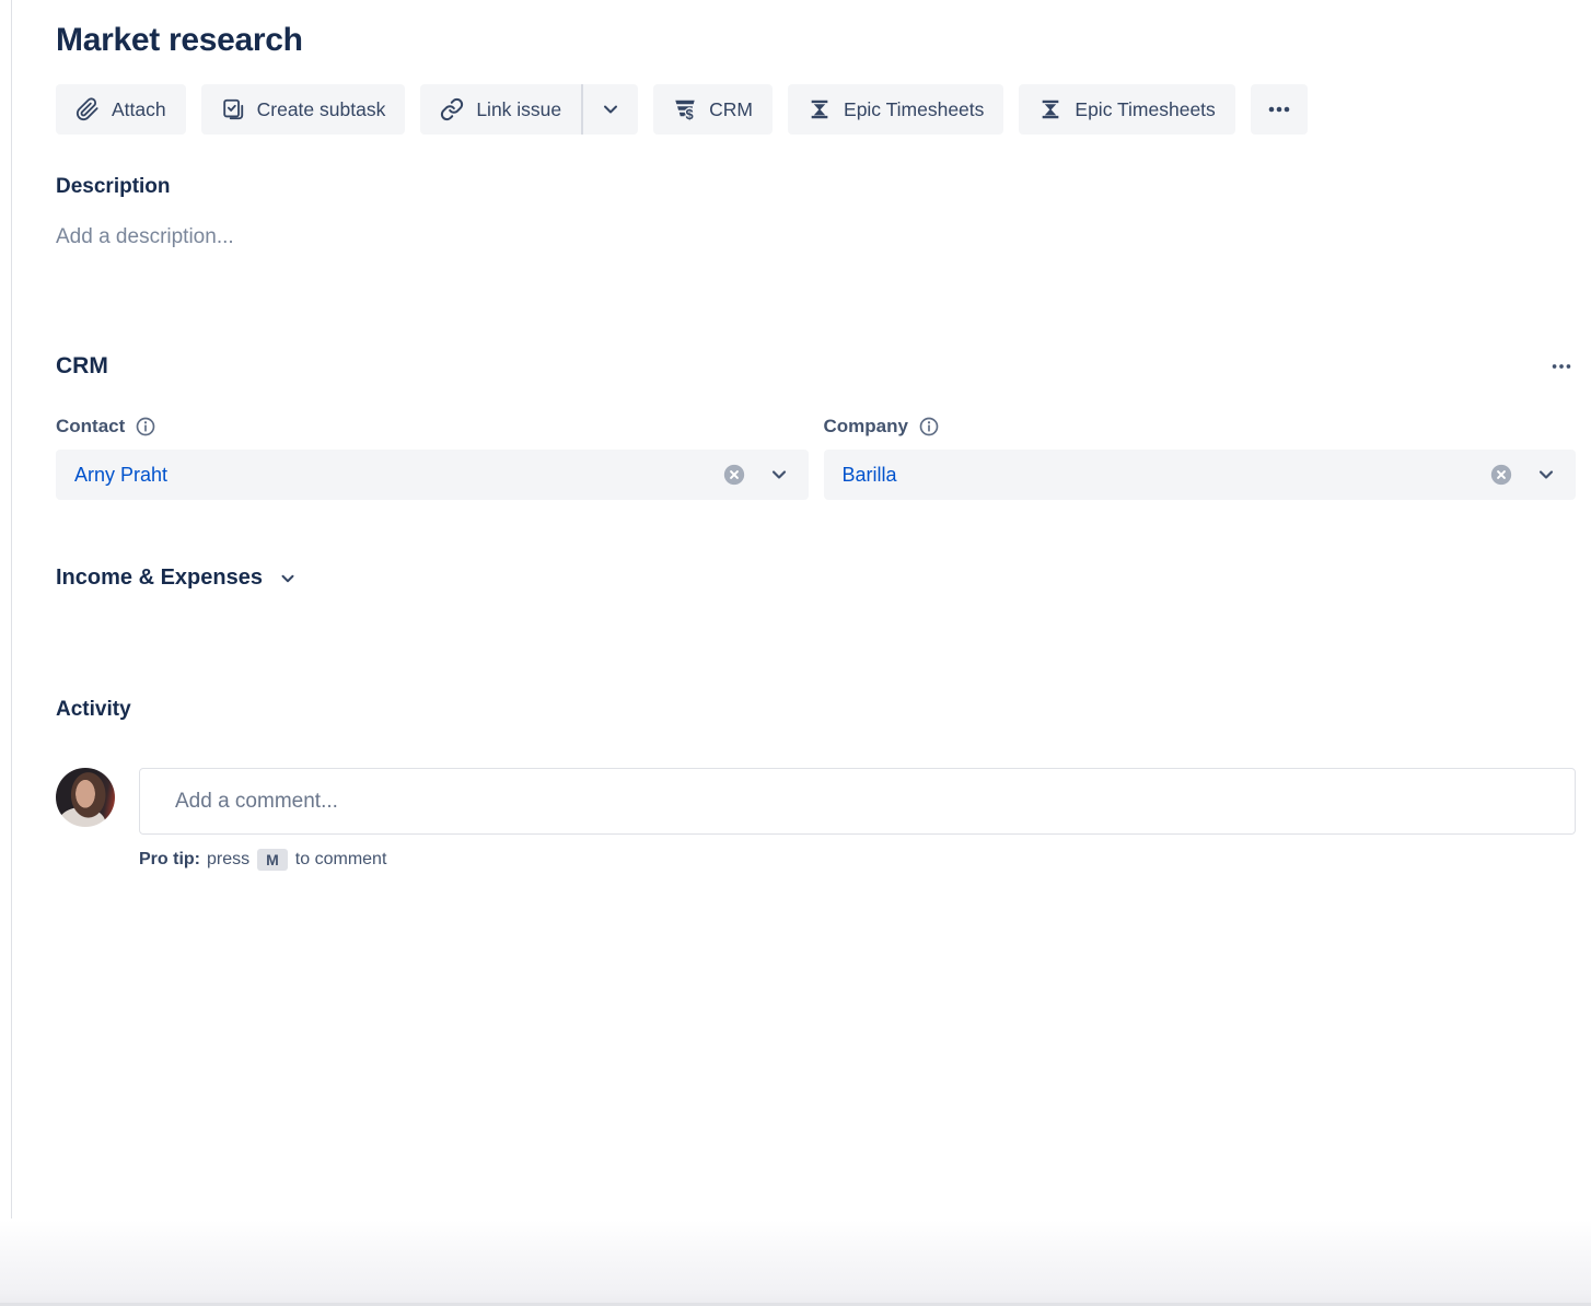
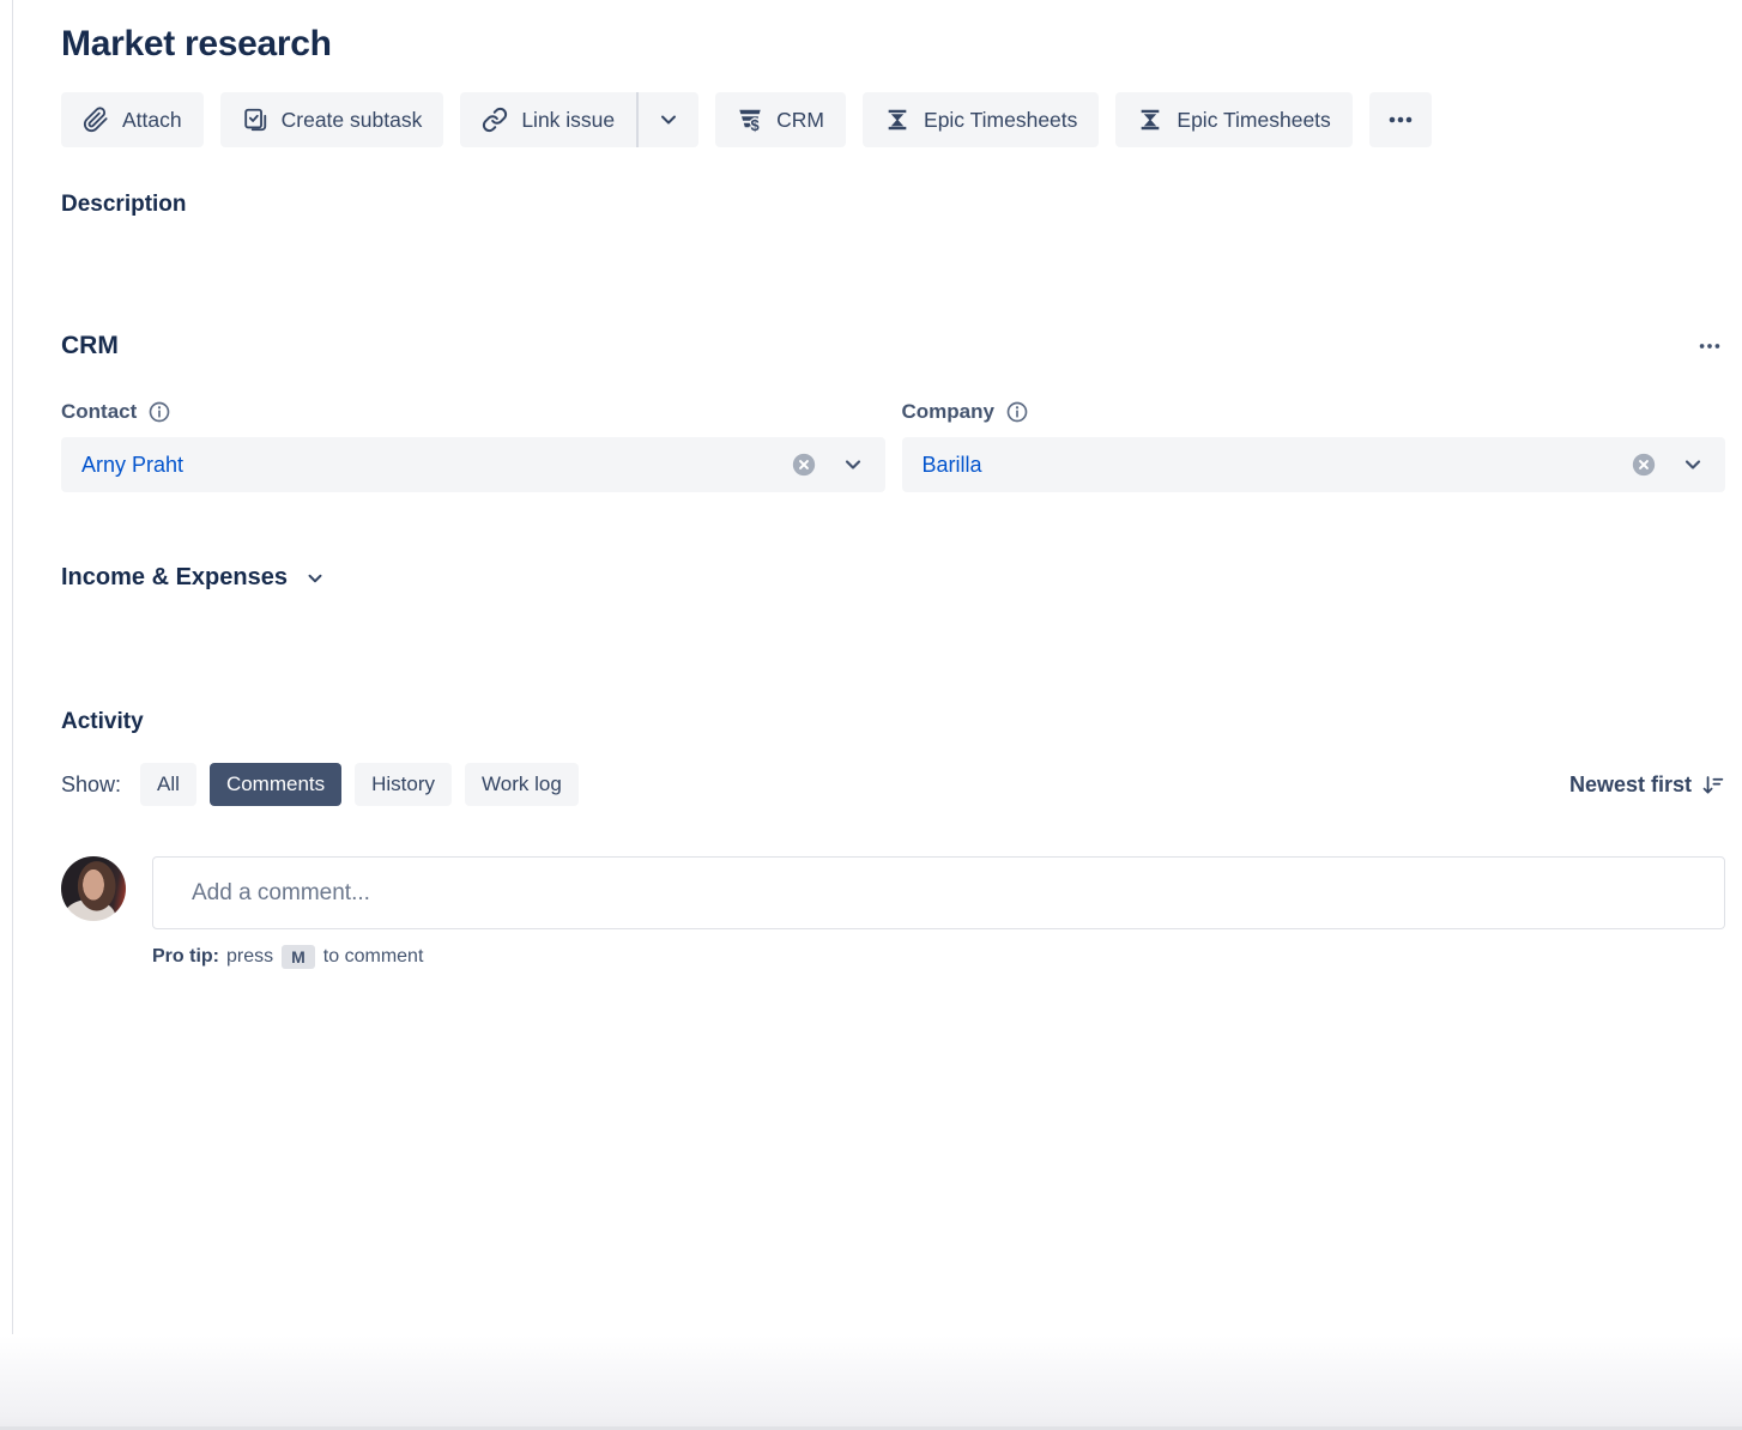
  Market research
  Attach
  Create subtask
  Link issue
  $
  CRM
  Epic Timesheets
  Epic Timesheets
  Description
- Add a description...
  CRM
  Contact
  Arny Praht
  Company
  Barilla
  Income & Expenses
  Activity
+ Show:
+ All
+ Comments
+ History
+ Work log
+ Newest first
  Add a comment...
  Pro tip:
  press
  M
  to comment
